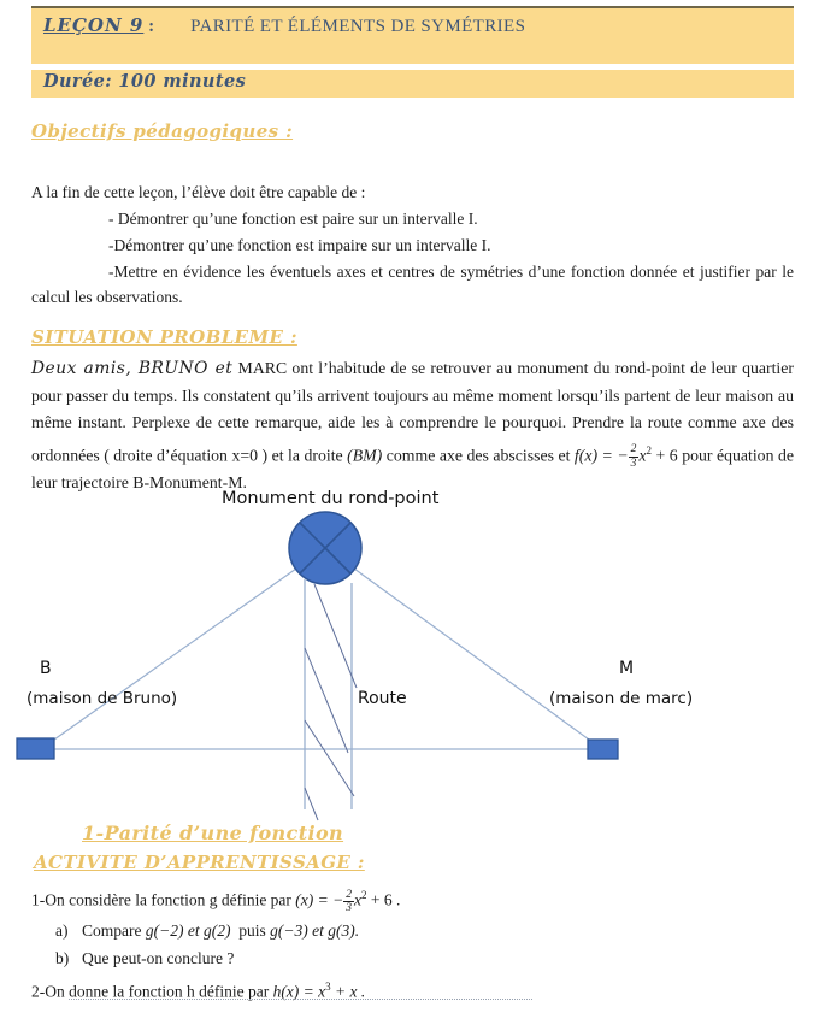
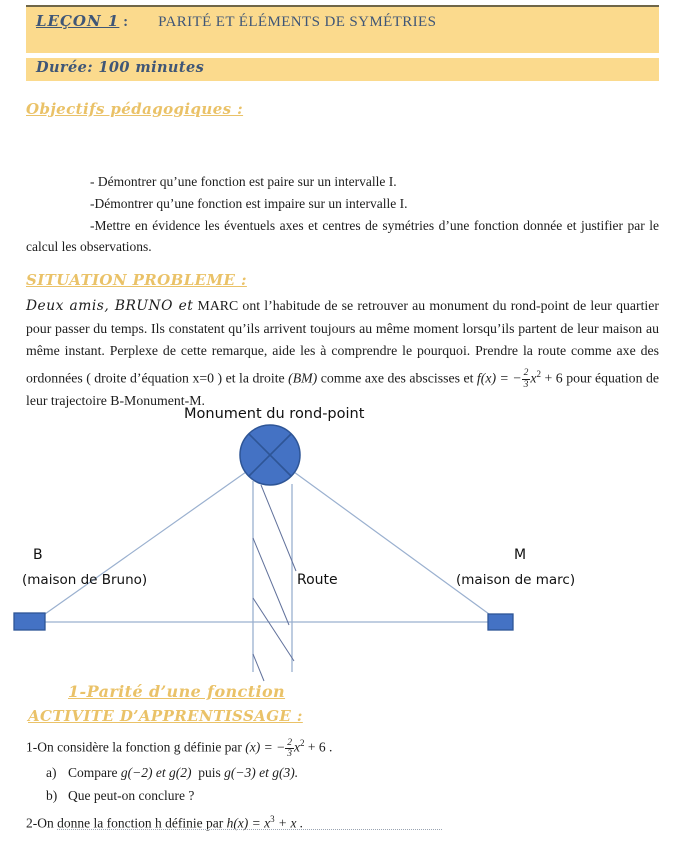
- LEÇON 9 : PARITÉ ET ÉLÉMENTS DE SYMÉTRIES
+ LEÇON 1 : PARITÉ ET ÉLÉMENTS DE SYMÉTRIES
  Durée: 100 minutes
  Objectifs pédagogiques :
- A la fin de cette leçon, l’élève doit être capable de :
  - Démontrer qu’une fonction est paire sur un intervalle I.
  -Démontrer qu’une fonction est impaire sur un intervalle I.
  -Mettre en évidence les éventuels axes et centres de symétries d’une fonction donnée et justifier par le calcul les observations.
  SITUATION PROBLEME :
  Deux amis, BRUNO et MARC ont l’habitude de se retrouver au monument du rond-point de leur quartier pour passer du temps. Ils constatent qu’ils arrivent toujours au même moment lorsqu’ils partent de leur maison au même instant. Perplexe de cette remarque, aide les à comprendre le pourquoi. Prendre la route comme axe des ordonnées ( droite d’équation x=0 ) et la droite (BM) comme axe des abscisses et f(x) = −
  2
  3
  x2 + 6 pour équation de leur trajectoire B-Monument-M.
  Monument du rond-point
  B
  (maison de Bruno)
  Route
  M
  (maison de marc)
  1-Parité d’une fonction
  ACTIVITE D’APPRENTISSAGE :
  1-On considère la fonction g définie par (x) = −
  2
  3
  x2 + 6 .
  a) Compare g(−2) et g(2) puis g(−3) et g(3).
  b) Que peut-on conclure ?
  2-On donne la fonction h définie par h(x) = x3 + x .
